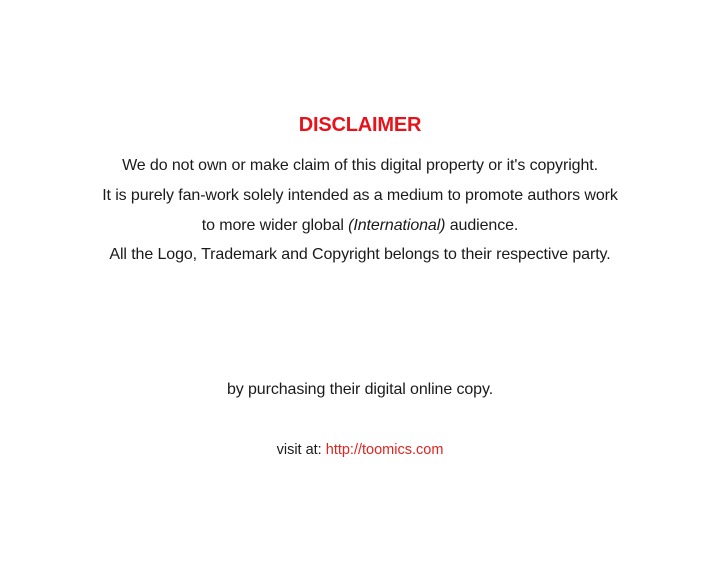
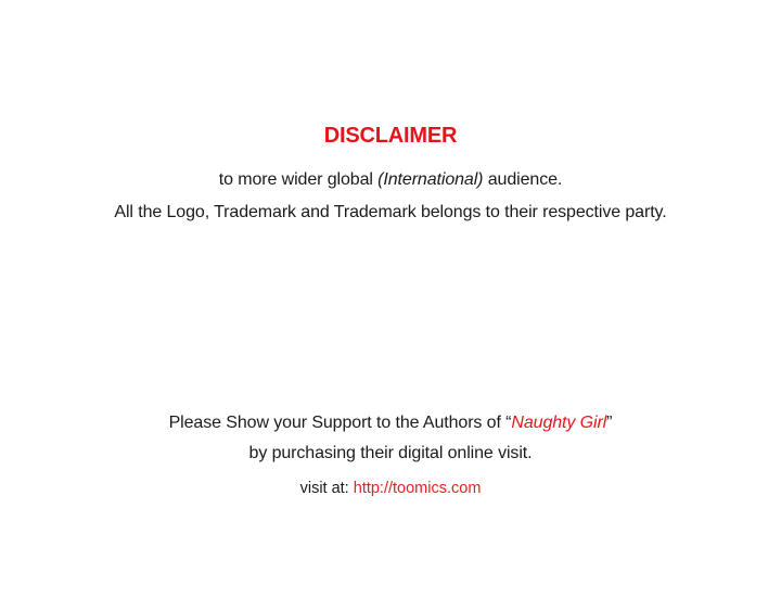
  DISCLAIMER
- We do not own or make claim of this digital property or it's copyright.
- It is purely fan-work solely intended as a medium to promote authors work
  to more wider global (International) audience.
- All the Logo, Trademark and Copyright belongs to their respective party.
+ All the Logo, Trademark and Trademark belongs to their respective party.
+ Please Show your Support to the Authors of “Naughty Girl”
- by purchasing their digital online copy.
+ by purchasing their digital online visit.
  visit at: http://toomics.com
